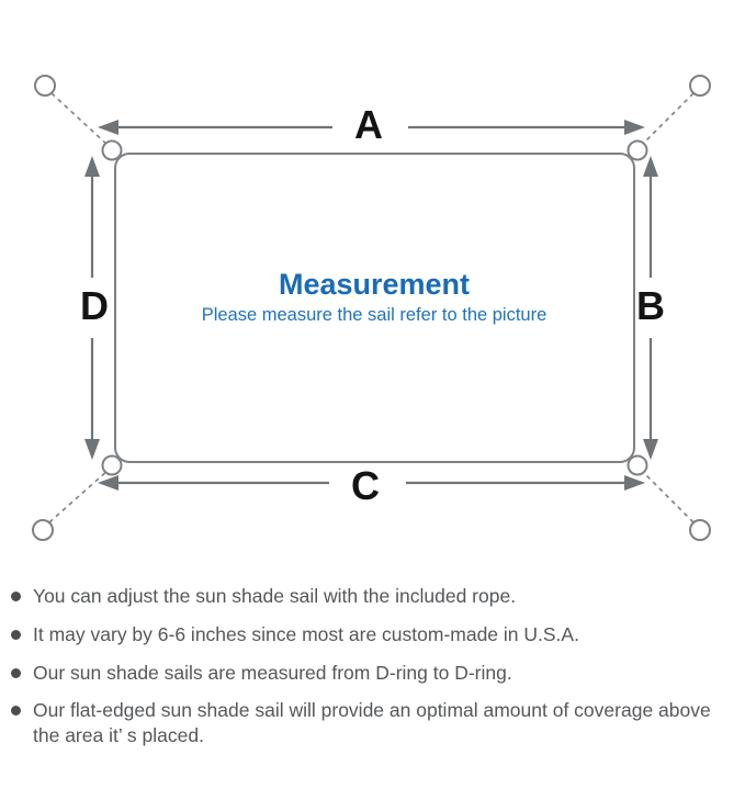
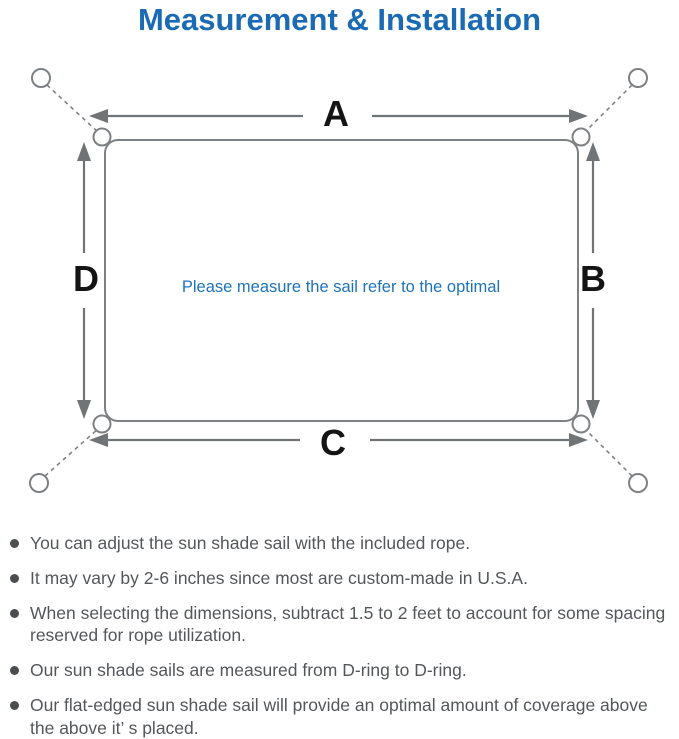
+ Measurement & Installation
  A
  B
  C
  D
- Measurement
- Please measure the sail refer to the picture
+ Please measure the sail refer to the optimal
  You can adjust the sun shade sail with the included rope.
- It may vary by 6-6 inches since most are custom-made in U.S.A.
+ It may vary by 2-6 inches since most are custom-made in U.S.A.
+ When selecting the dimensions, subtract 1.5 to 2 feet to account for some spacing reserved for rope utilization.
  Our sun shade sails are measured from D-ring to D-ring.
- Our flat-edged sun shade sail will provide an optimal amount of coverage above the area it’ s placed.
+ Our flat-edged sun shade sail will provide an optimal amount of coverage above the above it’ s placed.
